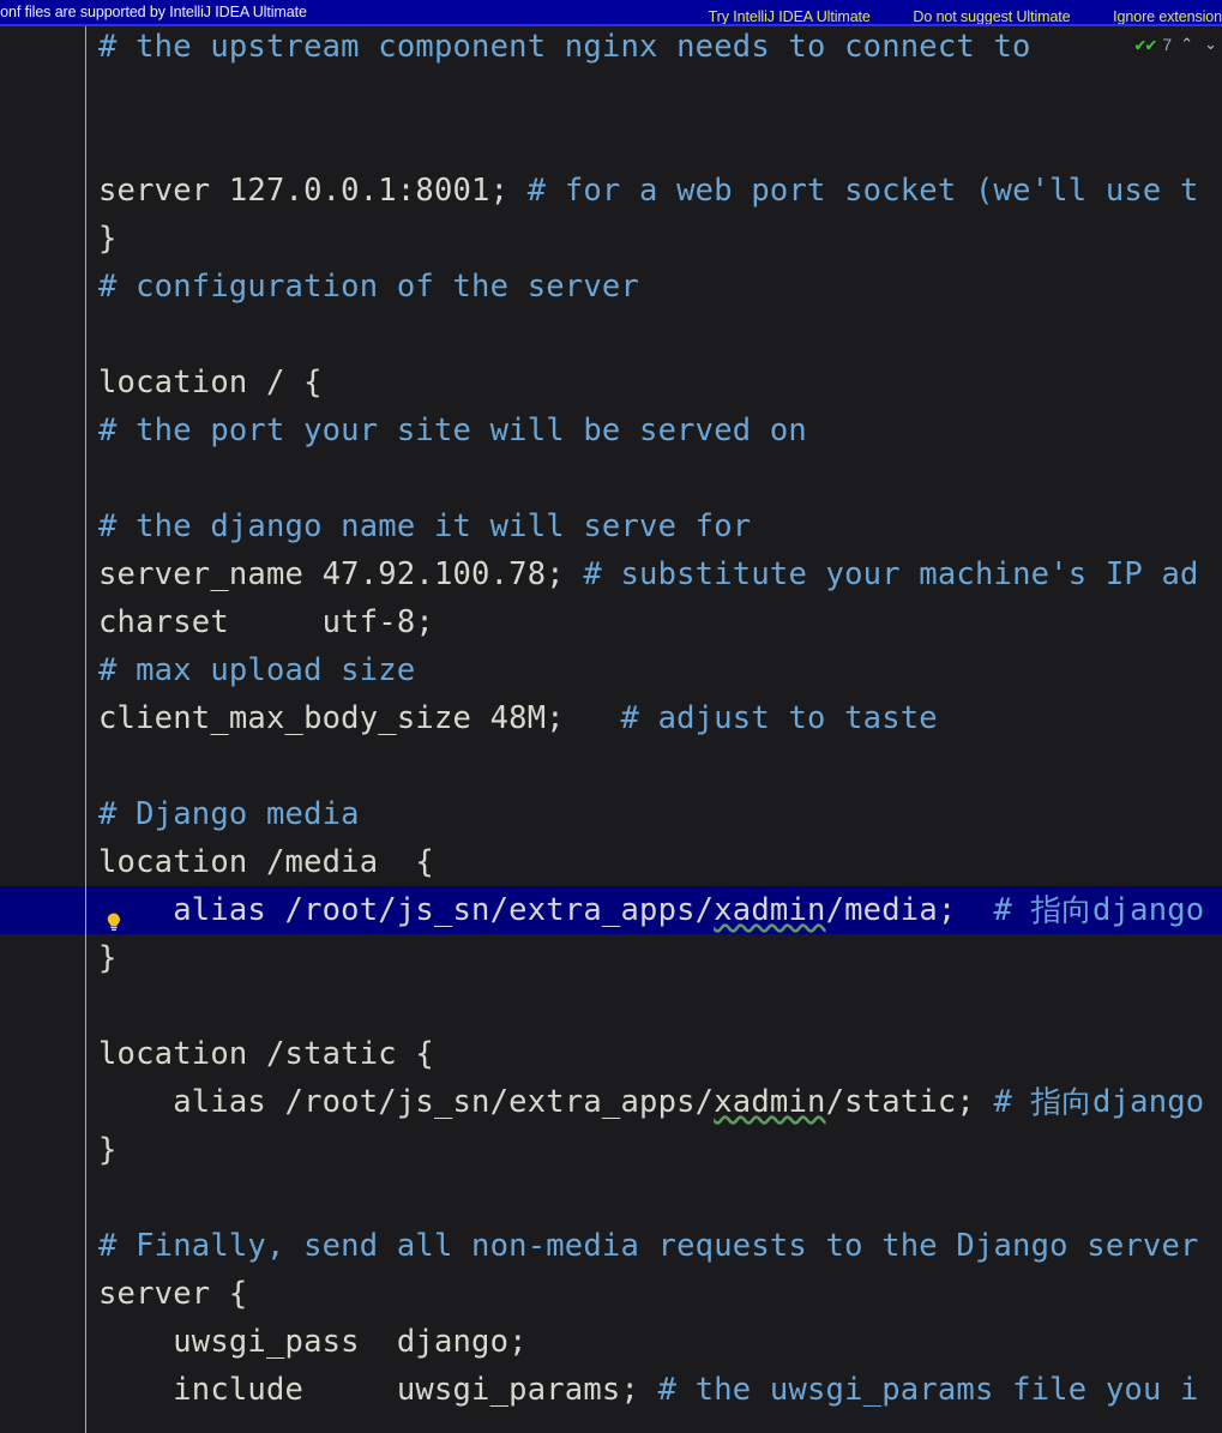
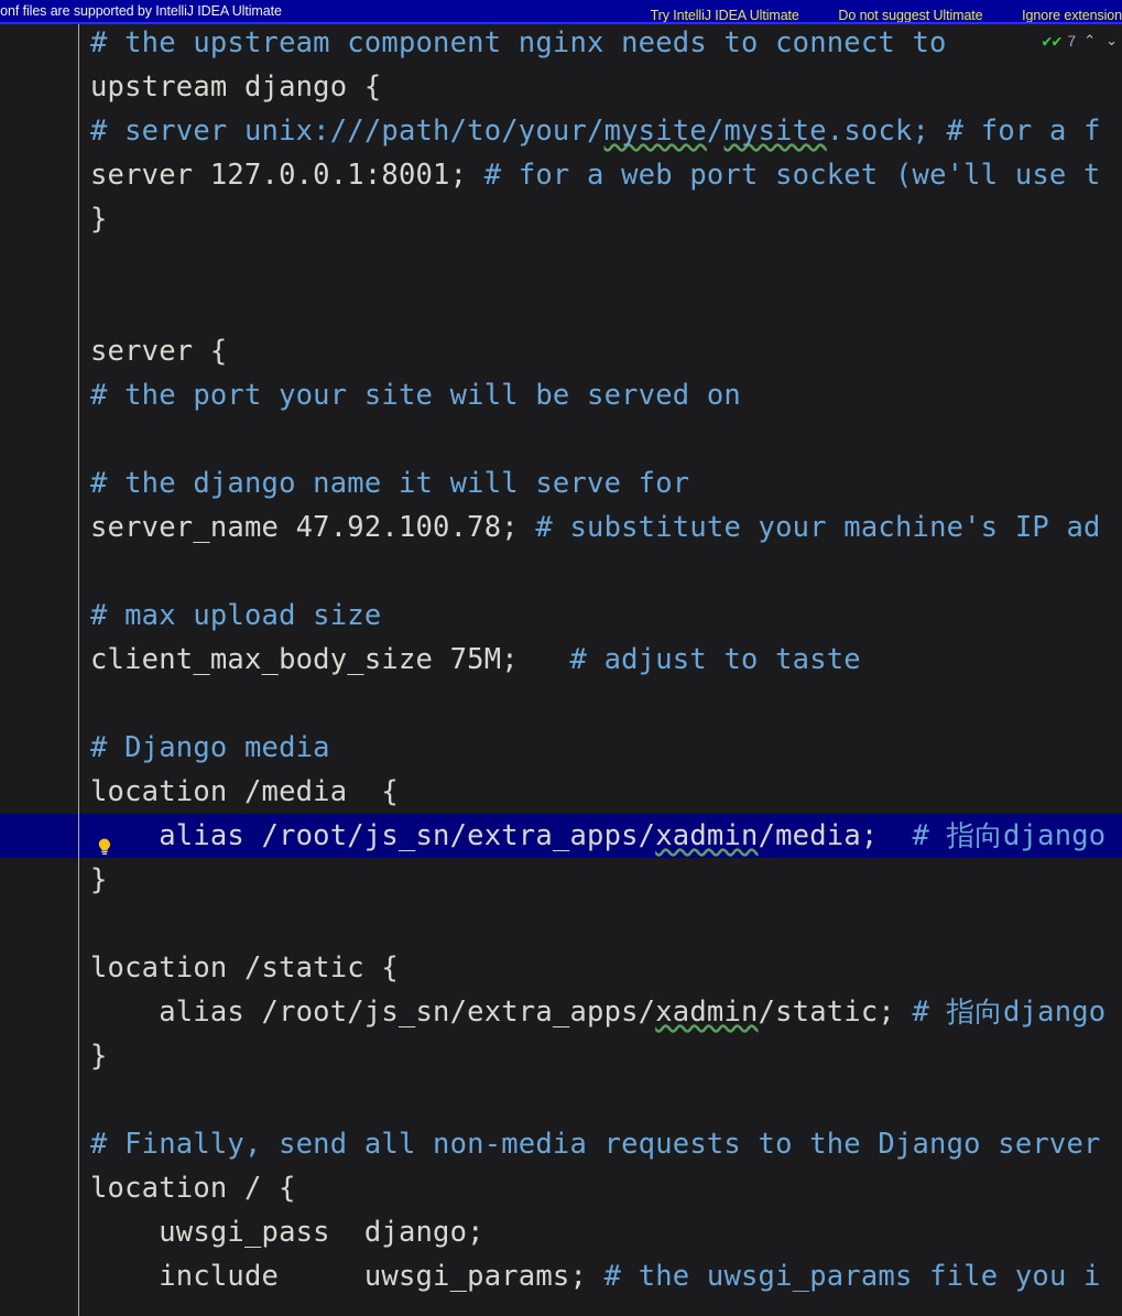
  onf files are supported by IntelliJ IDEA Ultimate
  Try IntelliJ IDEA Ultimate Do not suggest Ultimate Ignore extension
  ✔✔
  7
  ⌃
  ⌄
  # the upstream component nginx needs to connect to
+ upstream django {
+ # server unix:///path/to/your/mysite/mysite.sock; # for a f
  server 127.0.0.1:8001; # for a web port socket (we'll use t
  }
- # configuration of the server
- location / {
+ server {
  # the port your site will be served on
  # the django name it will serve for
  server_name 47.92.100.78; # substitute your machine's IP ad
- charset utf-8;
  # max upload size
- client_max_body_size 48M; # adjust to taste
+ client_max_body_size 75M; # adjust to taste
  # Django media
  location /media {
  alias /root/js_sn/extra_apps/xadmin/media; # 指向django
  }
  location /static {
  alias /root/js_sn/extra_apps/xadmin/static; # 指向django
  }
  # Finally, send all non-media requests to the Django server
- server {
+ location / {
  uwsgi_pass django;
  include uwsgi_params; # the uwsgi_params file you i
